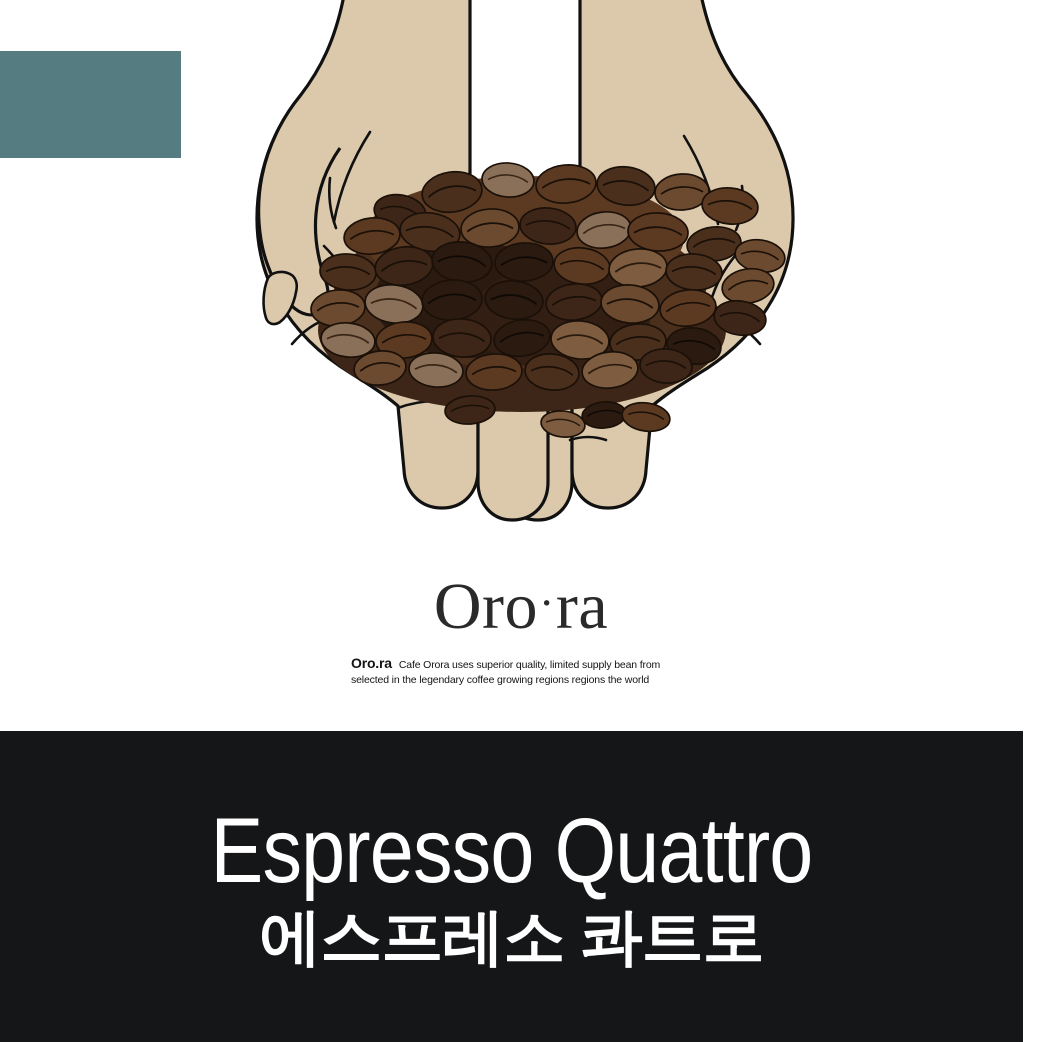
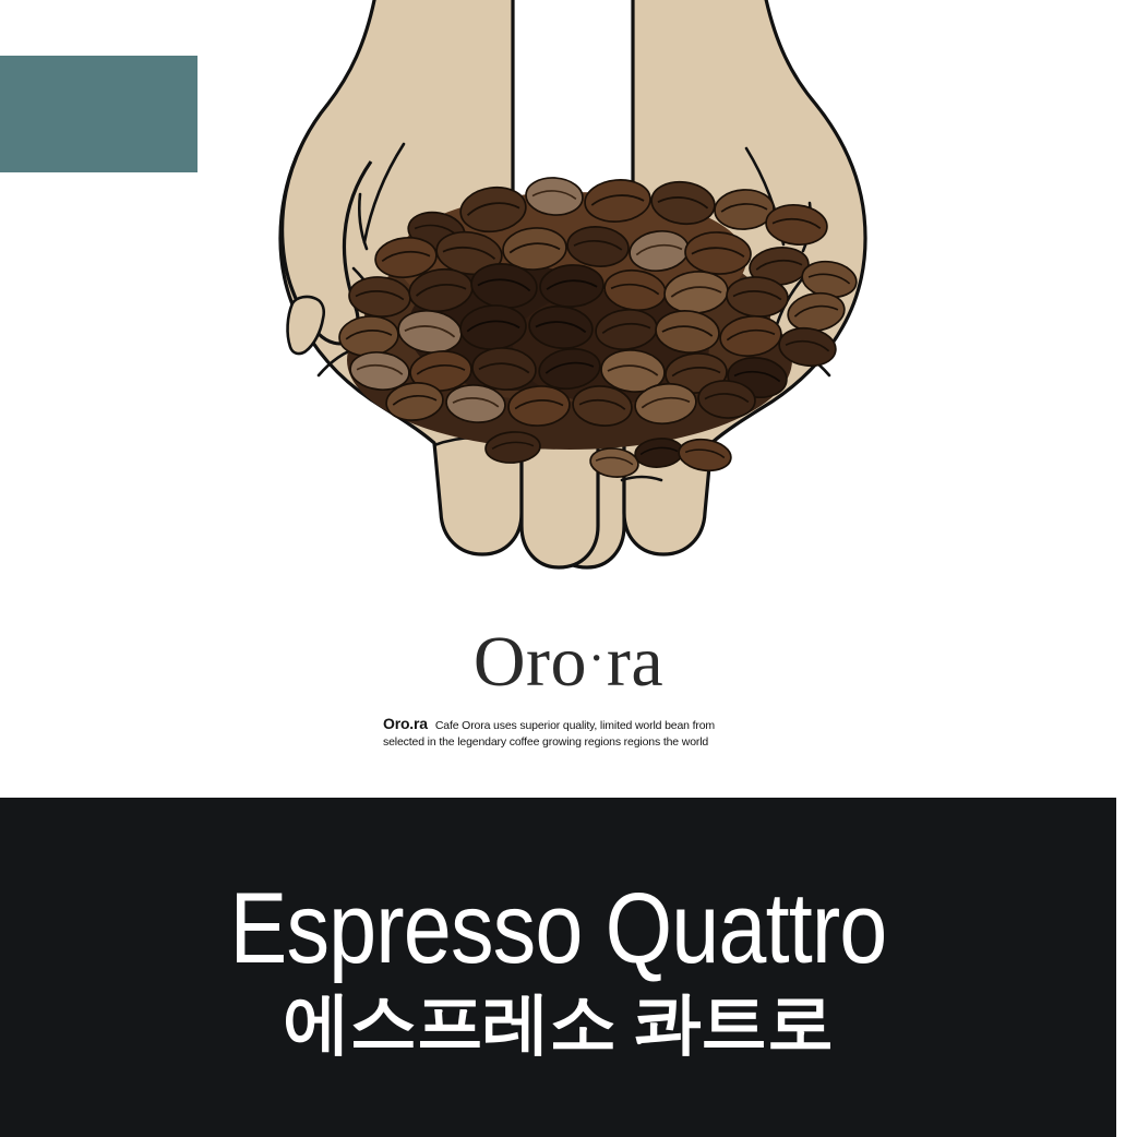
  Oro·ra
- Oro.ra Cafe Orora uses superior quality, limited supply bean from
+ Oro.ra Cafe Orora uses superior quality, limited world bean from
  selected in the legendary coffee growing regions regions the world
  Espresso Quattro
  에스프레소 콰트로
